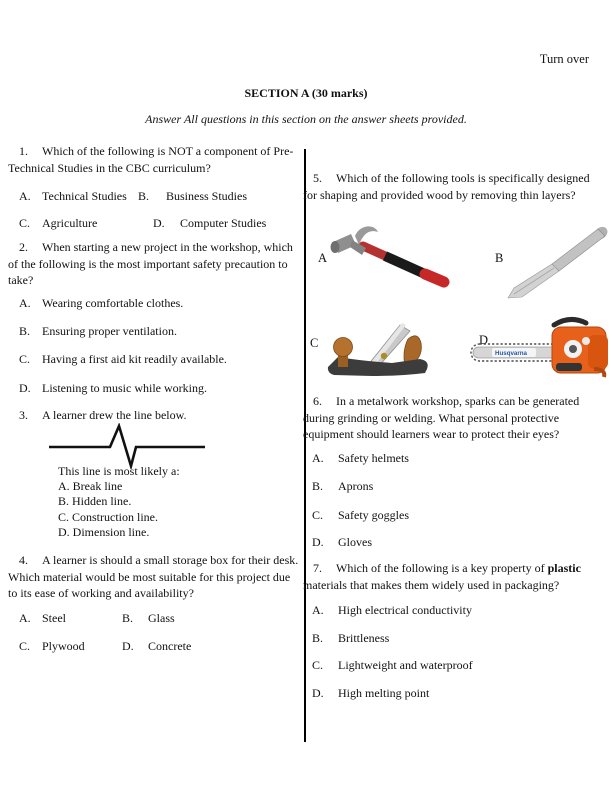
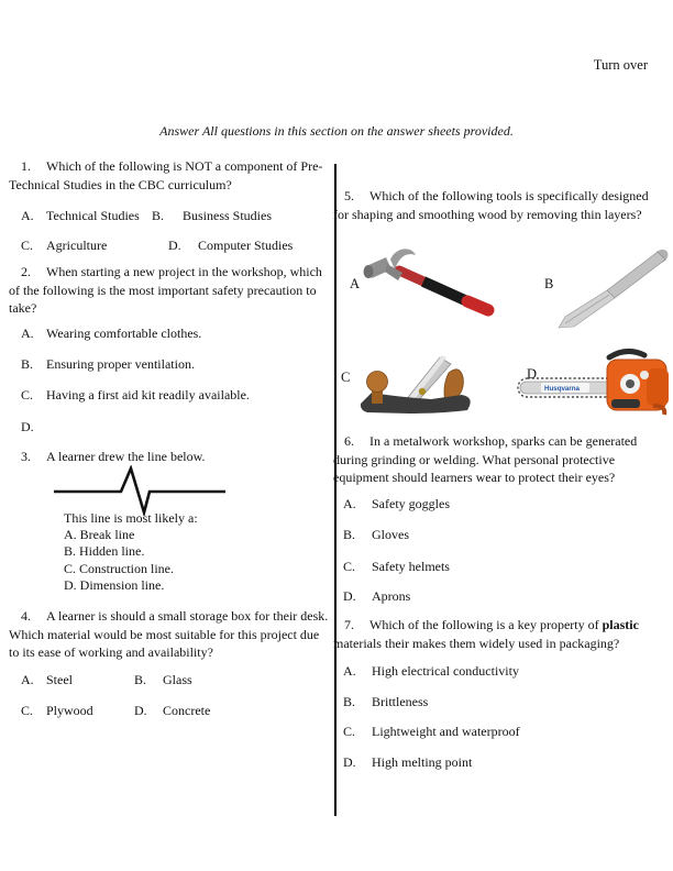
  Turn over
- SECTION A (30 marks)
  Answer All questions in this section on the answer sheets provided.
  1. Which of the following is NOT a component of Pre-Technical Studies in the CBC curriculum?
  A.
  Technical Studies
  B.
  Business Studies
  C.
  Agriculture
  D.
  Computer Studies
  2. When starting a new project in the workshop, which of the following is the most important safety precaution to take?
  A.
  Wearing comfortable clothes.
  B.
  Ensuring proper ventilation.
  C.
  Having a first aid kit readily available.
  D.
- Listening to music while working.
  3. A learner drew the line below.
  This line is most likely a:
  A. Break line
  B. Hidden line.
  C. Construction line.
  D. Dimension line.
  4. A learner is should a small storage box for their desk. Which material would be most suitable for this project due to its ease of working and availability?
  A.
  Steel
  B.
  Glass
  C.
  Plywood
  D.
  Concrete
- 5. Which of the following tools is specifically designed for shaping and provided wood by removing thin layers?
+ 5. Which of the following tools is specifically designed for shaping and smoothing wood by removing thin layers?
  A
  B
  C
  D
  6. In a metalwork workshop, sparks can be generated during grinding or welding. What personal protective equipment should learners wear to protect their eyes?
  A.
- Safety helmets
+ Safety goggles
  B.
- Aprons
+ Gloves
  C.
- Safety goggles
+ Safety helmets
  D.
- Gloves
+ Aprons
- 7. Which of the following is a key property of plastic materials that makes them widely used in packaging?
+ 7. Which of the following is a key property of plastic materials their makes them widely used in packaging?
  A.
  High electrical conductivity
  B.
  Brittleness
  C.
  Lightweight and waterproof
  D.
  High melting point
